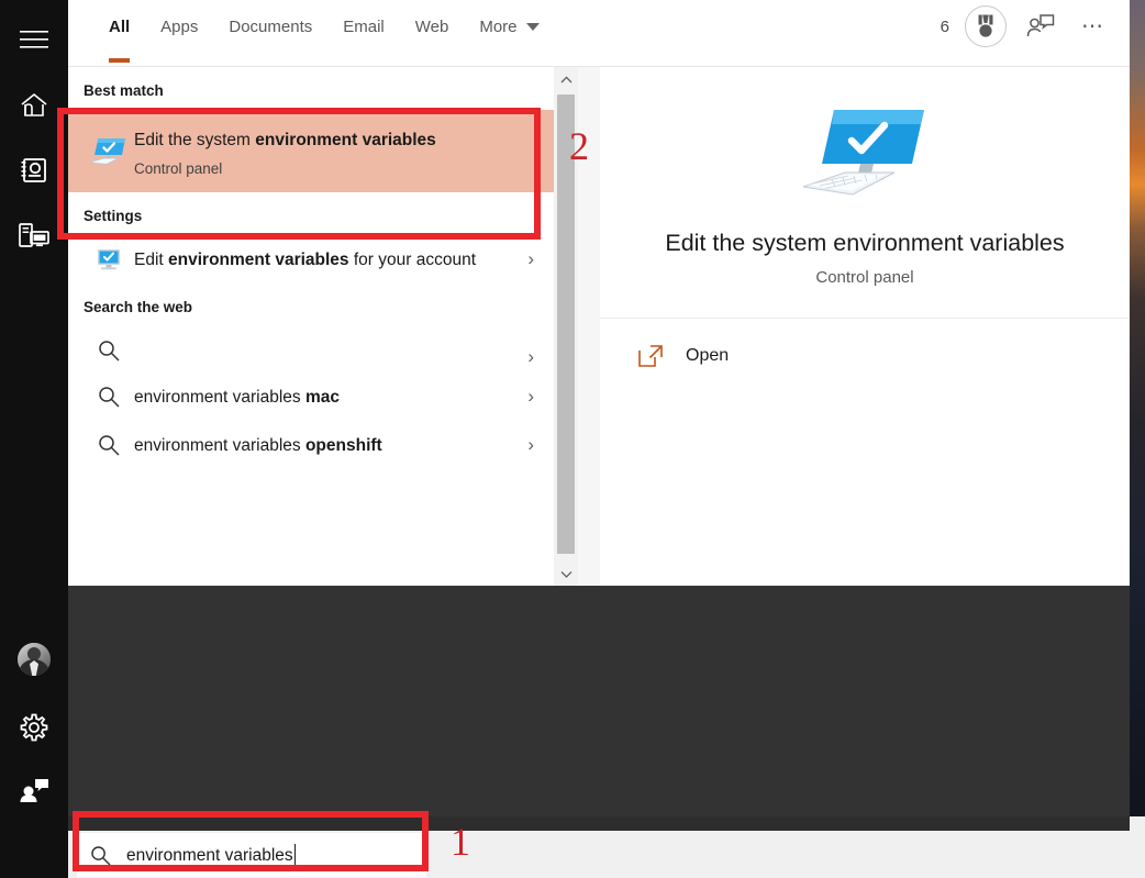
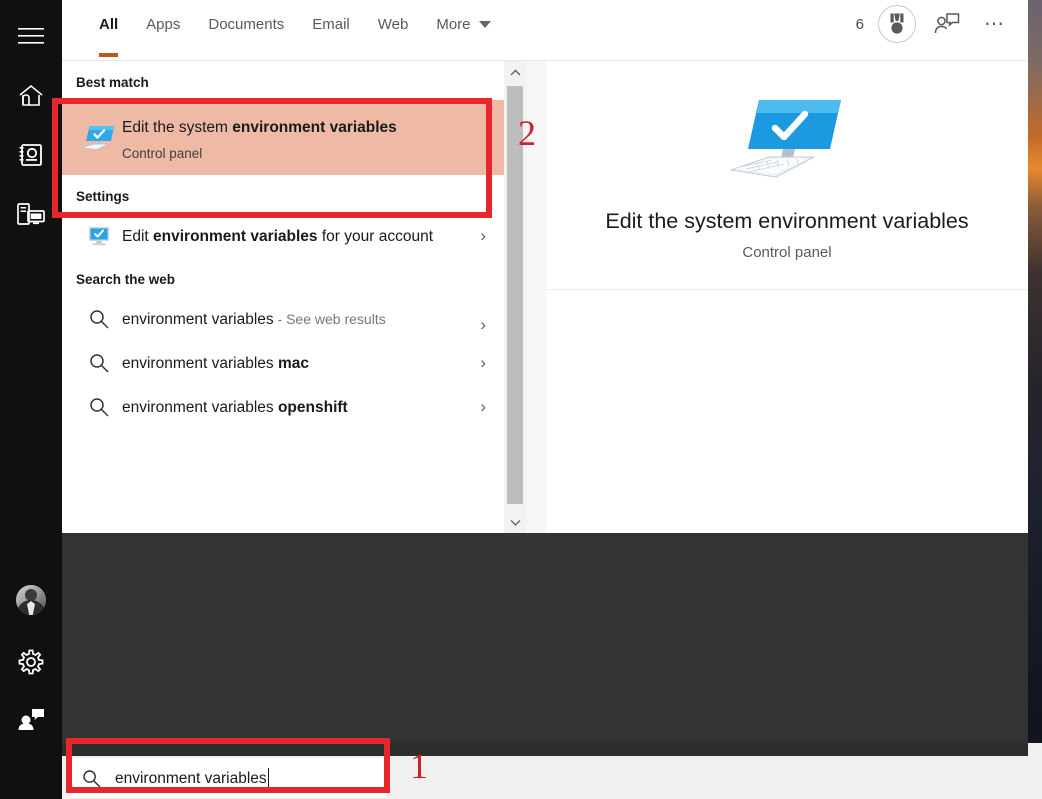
  All
  Apps
  Documents
  Email
  Web
  More
  6
  ⋯
  Best match
  Edit the system environment variables
  Control panel
  Settings
  Edit environment variables for your account
  ›
  Search the web
+ environment variables - See web results
  ›
  environment variables mac
  ›
  environment variables openshift
  ›
  Edit the system environment variables
  Control panel
- Open
  environment variables
  2
  1
